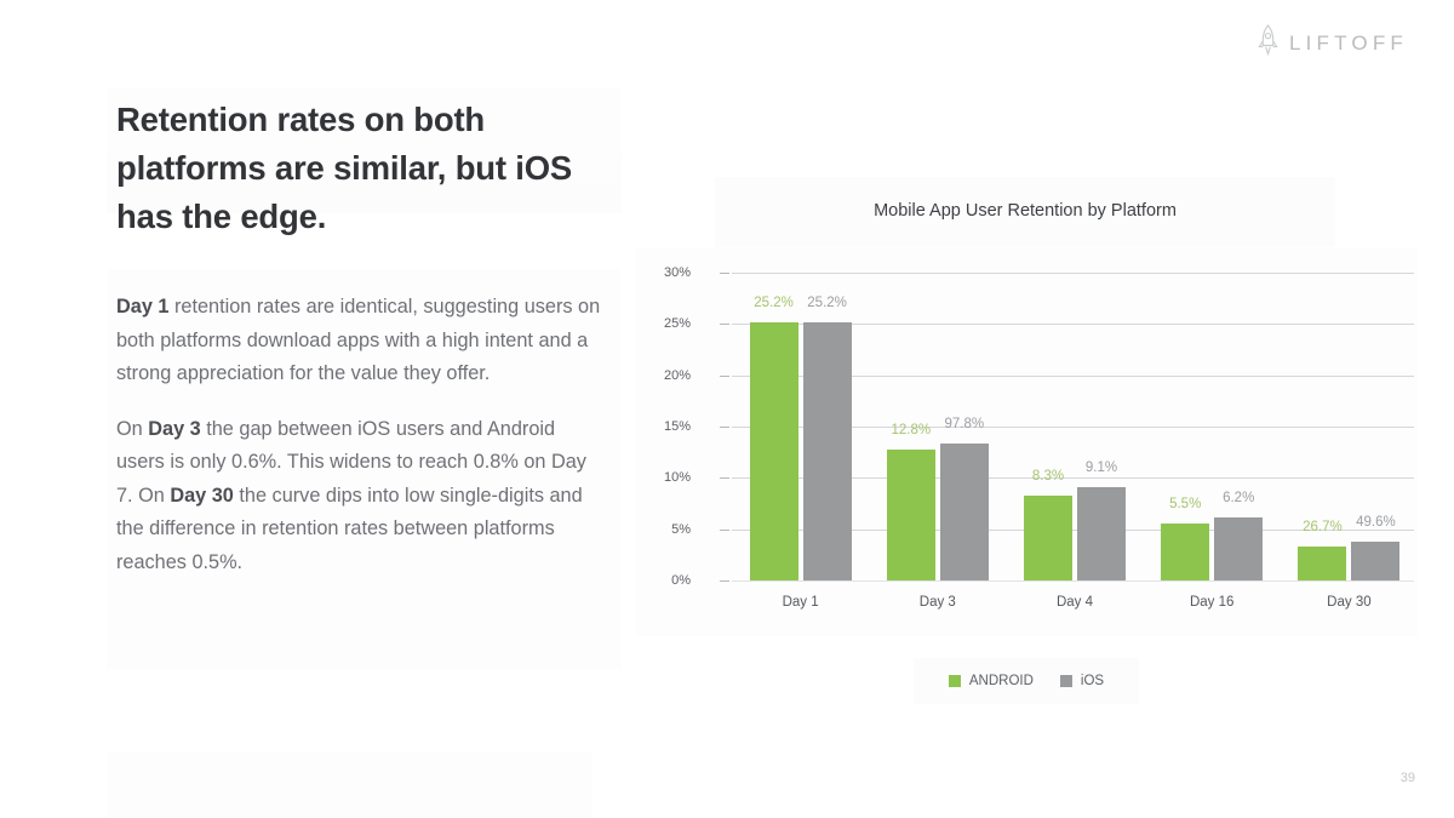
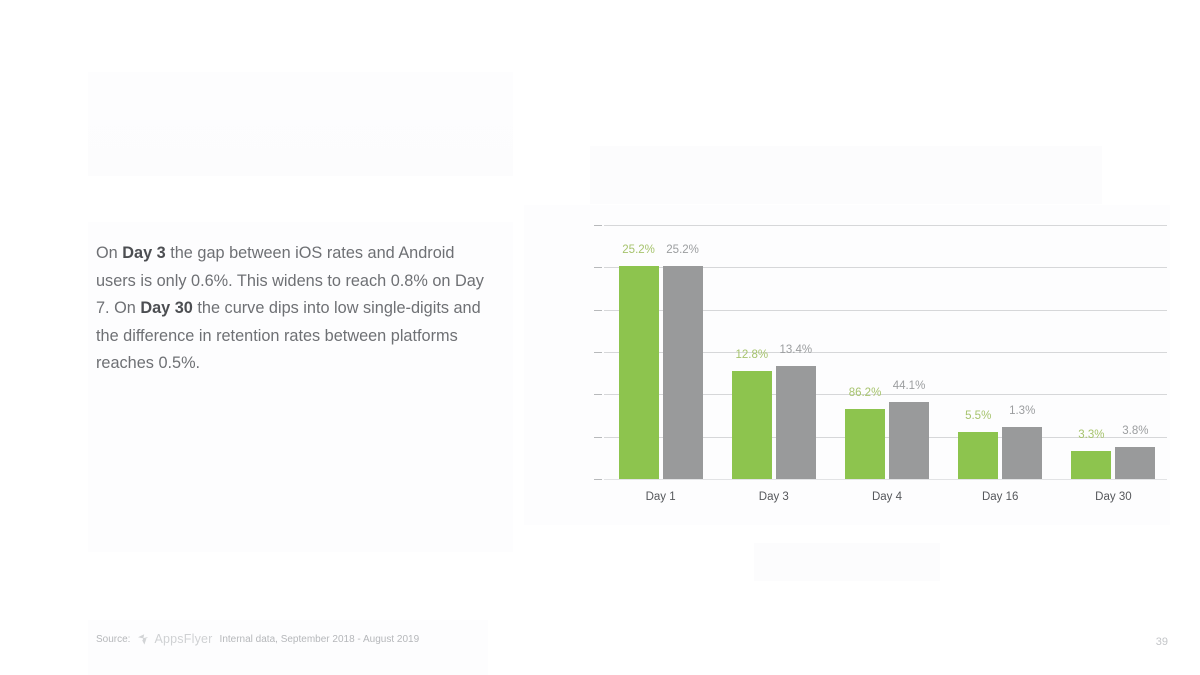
- LIFTOFF
- Retention rates on both platforms are similar, but iOS has the edge.
- Day 1 retention rates are identical, suggesting users on both platforms download apps with a high intent and a strong appreciation for the value they offer.
- On Day 3 the gap between iOS users and Android users is only 0.6%. This widens to reach 0.8% on Day 7. On Day 30 the curve dips into low single-digits and the difference in retention rates between platforms reaches 0.5%.
+ On Day 3 the gap between iOS rates and Android users is only 0.6%. This widens to reach 0.8% on Day 7. On Day 30 the curve dips into low single-digits and the difference in retention rates between platforms reaches 0.5%.
+ Source:
+ AppsFlyer
+ Internal data, September 2018 - August 2019
  39
- Mobile App User Retention by Platform
- 0%
- 5%
- 10%
- 15%
- 20%
- 25%
- 30%
  25.2%
  25.2%
  Day 1
  12.8%
- 97.8%
+ 13.4%
  Day 3
- 8.3%
+ 86.2%
- 9.1%
+ 44.1%
  Day 4
  5.5%
- 6.2%
+ 1.3%
  Day 16
- 26.7%
+ 3.3%
- 49.6%
+ 3.8%
  Day 30
- ANDROID
- iOS
